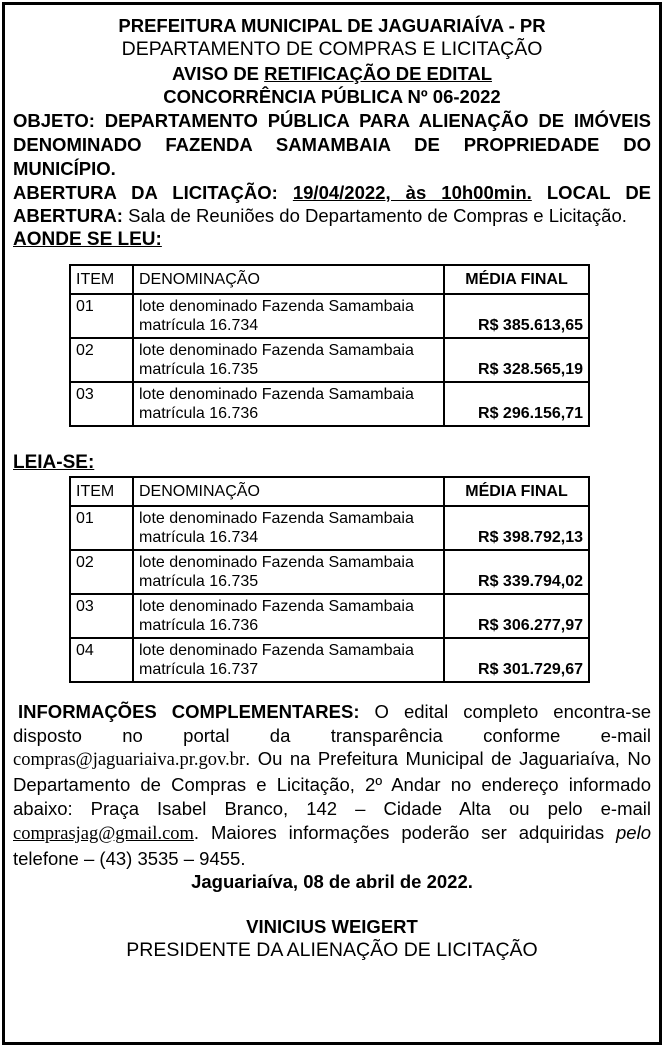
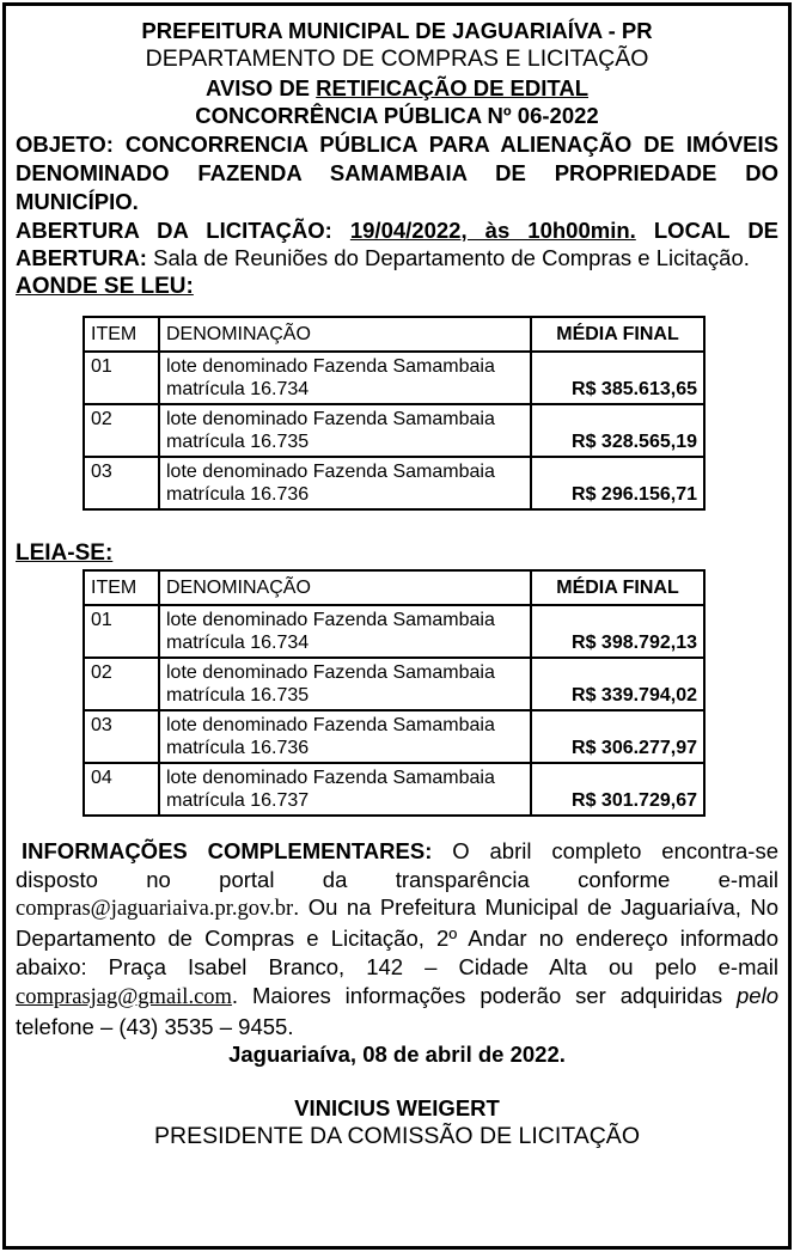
  PREFEITURA MUNICIPAL DE JAGUARIAÍVA - PR
  DEPARTAMENTO DE COMPRAS E LICITAÇÃO
  AVISO DE RETIFICAÇÃO DE EDITAL
  CONCORRÊNCIA PÚBLICA Nº 06-2022
- OBJETO: DEPARTAMENTO PÚBLICA PARA ALIENAÇÃO DE IMÓVEIS DENOMINADO FAZENDA SAMAMBAIA DE PROPRIEDADE DO MUNICÍPIO.
+ OBJETO: CONCORRENCIA PÚBLICA PARA ALIENAÇÃO DE IMÓVEIS DENOMINADO FAZENDA SAMAMBAIA DE PROPRIEDADE DO MUNICÍPIO.
  ABERTURA DA LICITAÇÃO: 19/04/2022, às 10h00min. LOCAL DE ABERTURA: Sala de Reuniões do Departamento de Compras e Licitação.
  AONDE SE LEU:
  ITEM	DENOMINAÇÃO	MÉDIA FINAL
  01	lote denominado Fazenda Samambaiamatrícula 16.734	R$ 385.613,65
  02	lote denominado Fazenda Samambaiamatrícula 16.735	R$ 328.565,19
  03	lote denominado Fazenda Samambaiamatrícula 16.736	R$ 296.156,71
  LEIA-SE:
  ITEM	DENOMINAÇÃO	MÉDIA FINAL
  01	lote denominado Fazenda Samambaiamatrícula 16.734	R$ 398.792,13
  02	lote denominado Fazenda Samambaiamatrícula 16.735	R$ 339.794,02
  03	lote denominado Fazenda Samambaiamatrícula 16.736	R$ 306.277,97
  04	lote denominado Fazenda Samambaiamatrícula 16.737	R$ 301.729,67
- INFORMAÇÕES COMPLEMENTARES: O edital completo encontra-se disposto no portal da transparência conforme e-mail compras@jaguariaiva.pr.gov.br. Ou na Prefeitura Municipal de Jaguariaíva, No Departamento de Compras e Licitação, 2º Andar no endereço informado abaixo: Praça Isabel Branco, 142 – Cidade Alta ou pelo e-mail comprasjag@gmail.com. Maiores informações poderão ser adquiridas pelo telefone – (43) 3535 – 9455.
+ INFORMAÇÕES COMPLEMENTARES: O abril completo encontra-se disposto no portal da transparência conforme e-mail compras@jaguariaiva.pr.gov.br. Ou na Prefeitura Municipal de Jaguariaíva, No Departamento de Compras e Licitação, 2º Andar no endereço informado abaixo: Praça Isabel Branco, 142 – Cidade Alta ou pelo e-mail comprasjag@gmail.com. Maiores informações poderão ser adquiridas pelo telefone – (43) 3535 – 9455.
  Jaguariaíva, 08 de abril de 2022.
  VINICIUS WEIGERT
- PRESIDENTE DA ALIENAÇÃO DE LICITAÇÃO
+ PRESIDENTE DA COMISSÃO DE LICITAÇÃO
